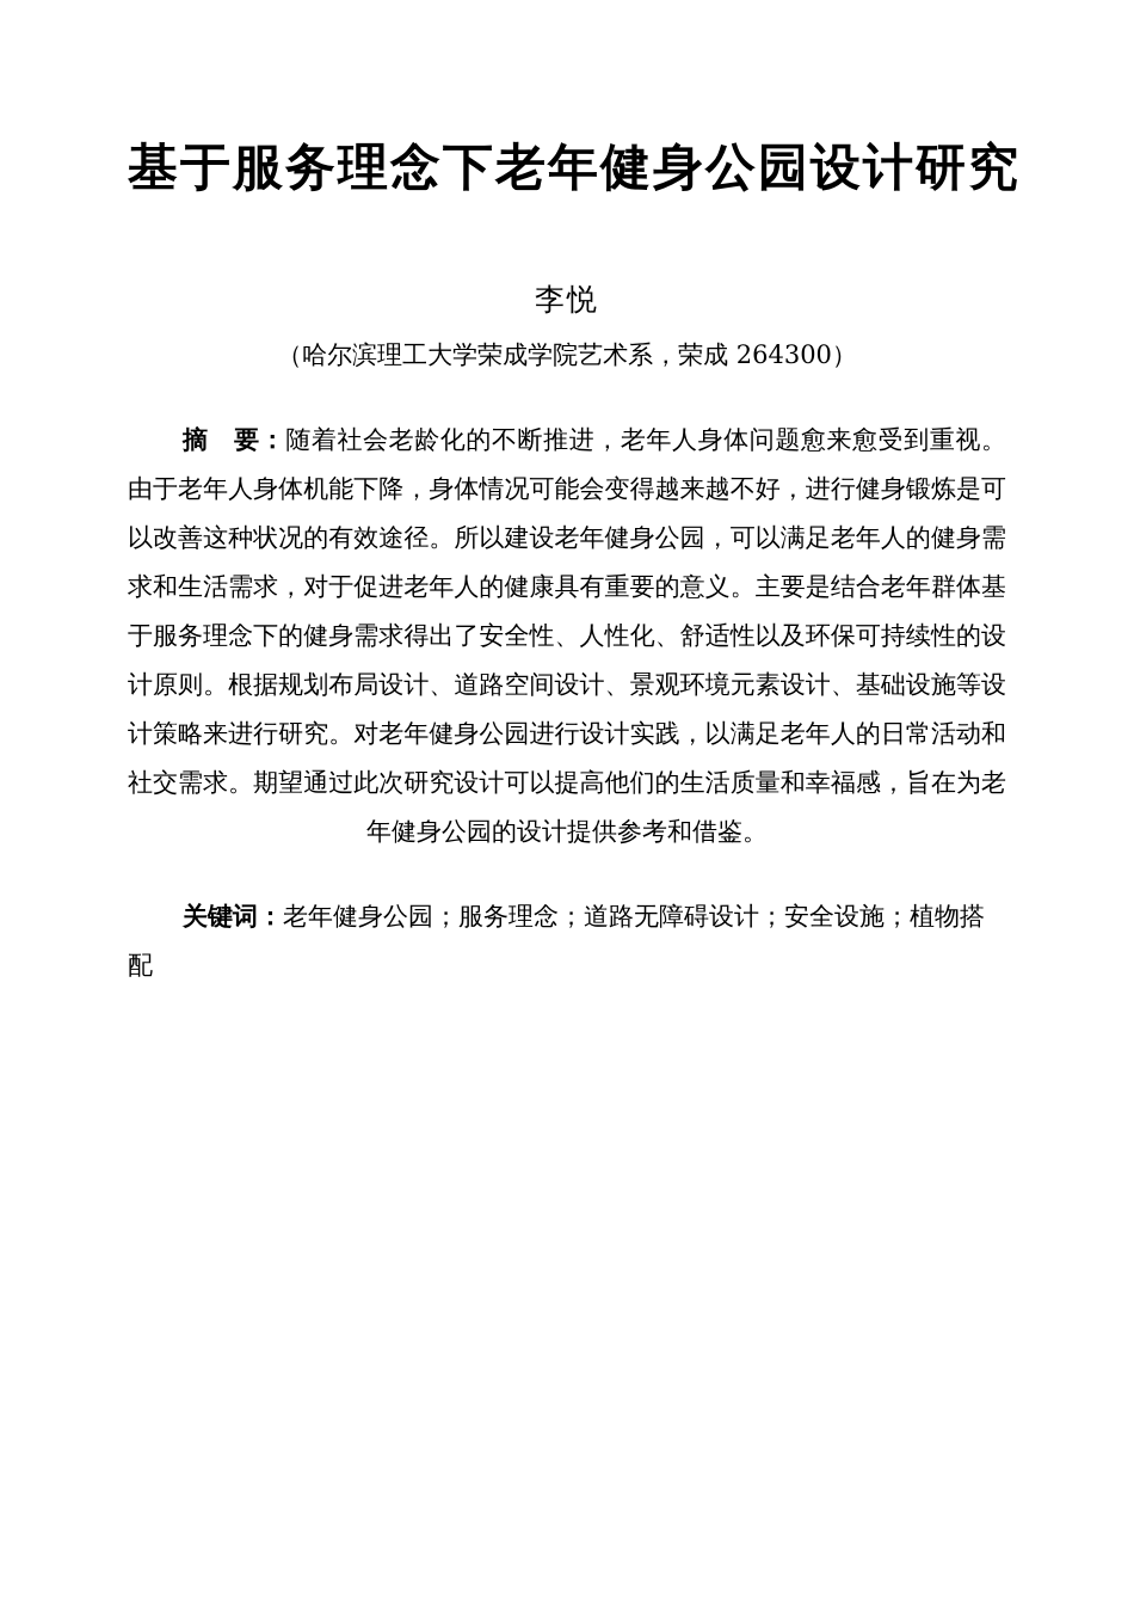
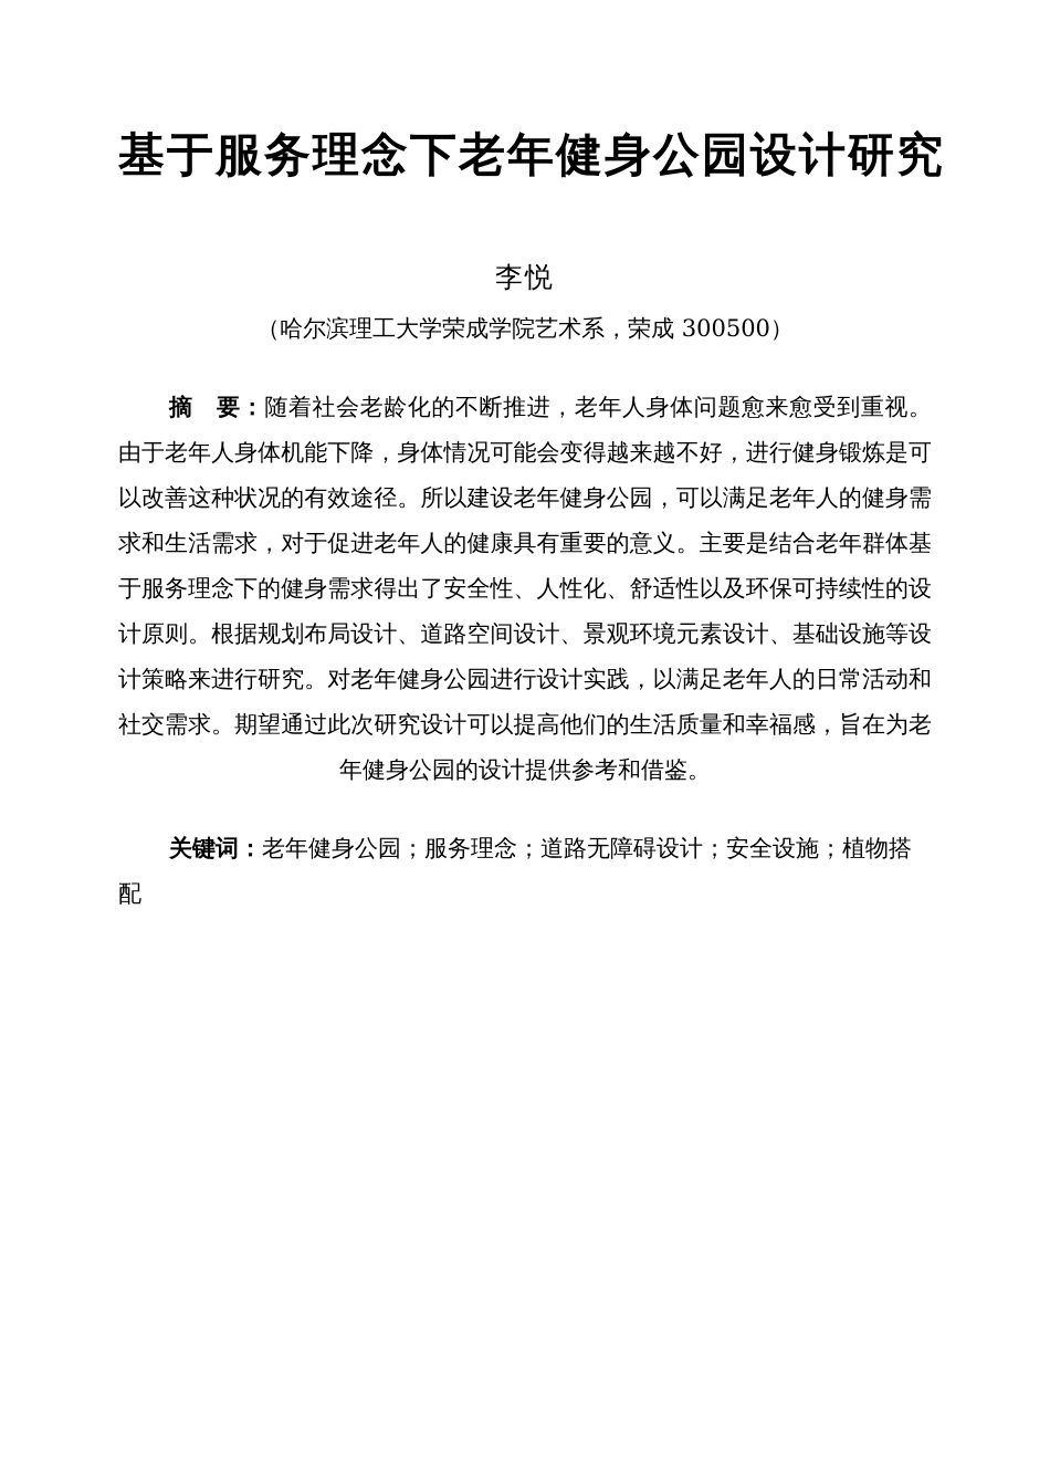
  基于服务理念下老年健身公园设计研究
  李悦
- （哈尔滨理工大学荣成学院艺术系，荣成 264300）
+ （哈尔滨理工大学荣成学院艺术系，荣成 300500）
  摘 要：随着社会老龄化的不断推进，老年人身体问题愈来愈受到重视。由于老年人身体机能下降，身体情况可能会变得越来越不好，进行健身锻炼是可以改善这种状况的有效途径。所以建设老年健身公园，可以满足老年人的健身需求和生活需求，对于促进老年人的健康具有重要的意义。主要是结合老年群体基于服务理念下的健身需求得出了安全性、人性化、舒适性以及环保可持续性的设计原则。根据规划布局设计、道路空间设计、景观环境元素设计、基础设施等设计策略来进行研究。对老年健身公园进行设计实践，以满足老年人的日常活动和社交需求。期望通过此次研究设计可以提高他们的生活质量和幸福感，旨在为老年健身公园的设计提供参考和借鉴。
  关键词：老年健身公园；服务理念；道路无障碍设计；安全设施；植物搭配
